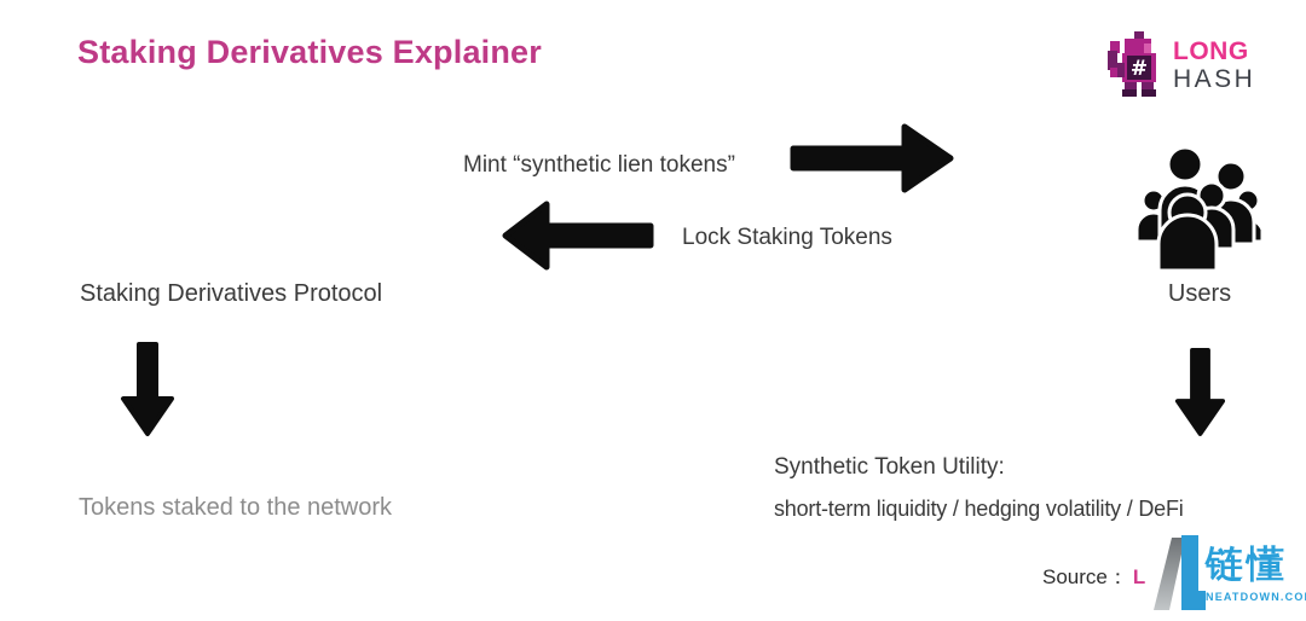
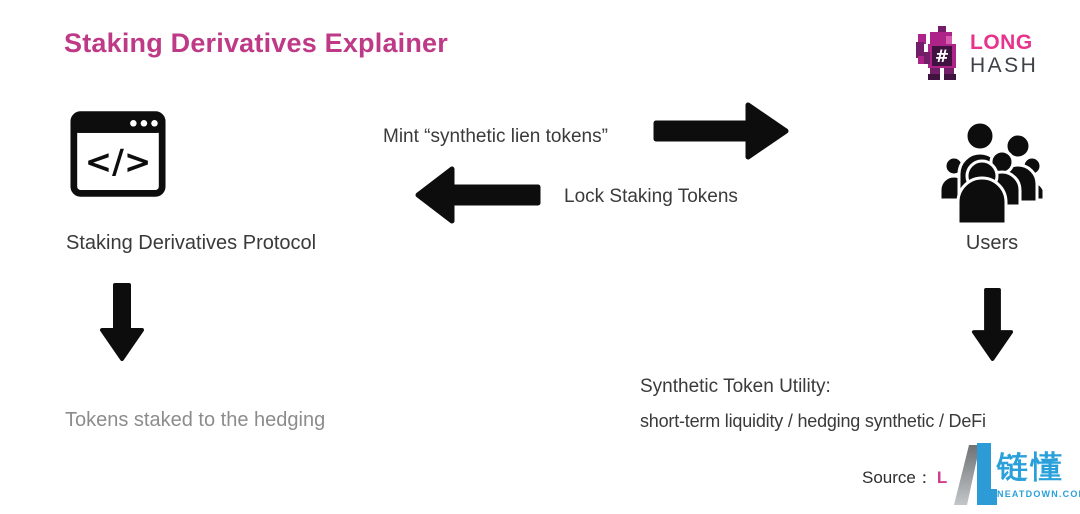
  Staking Derivatives Explainer
  #
  LONG
  HASH
+ </>
  Mint “synthetic lien tokens”
  Lock Staking Tokens
  Staking Derivatives Protocol
  Users
- Tokens staked to the network
+ Tokens staked to the hedging
  Synthetic Token Utility:
- short-term liquidity / hedging volatility / DeFi
+ short-term liquidity / hedging synthetic / DeFi
  Source： L
  链懂
  NEATDOWN.CO
